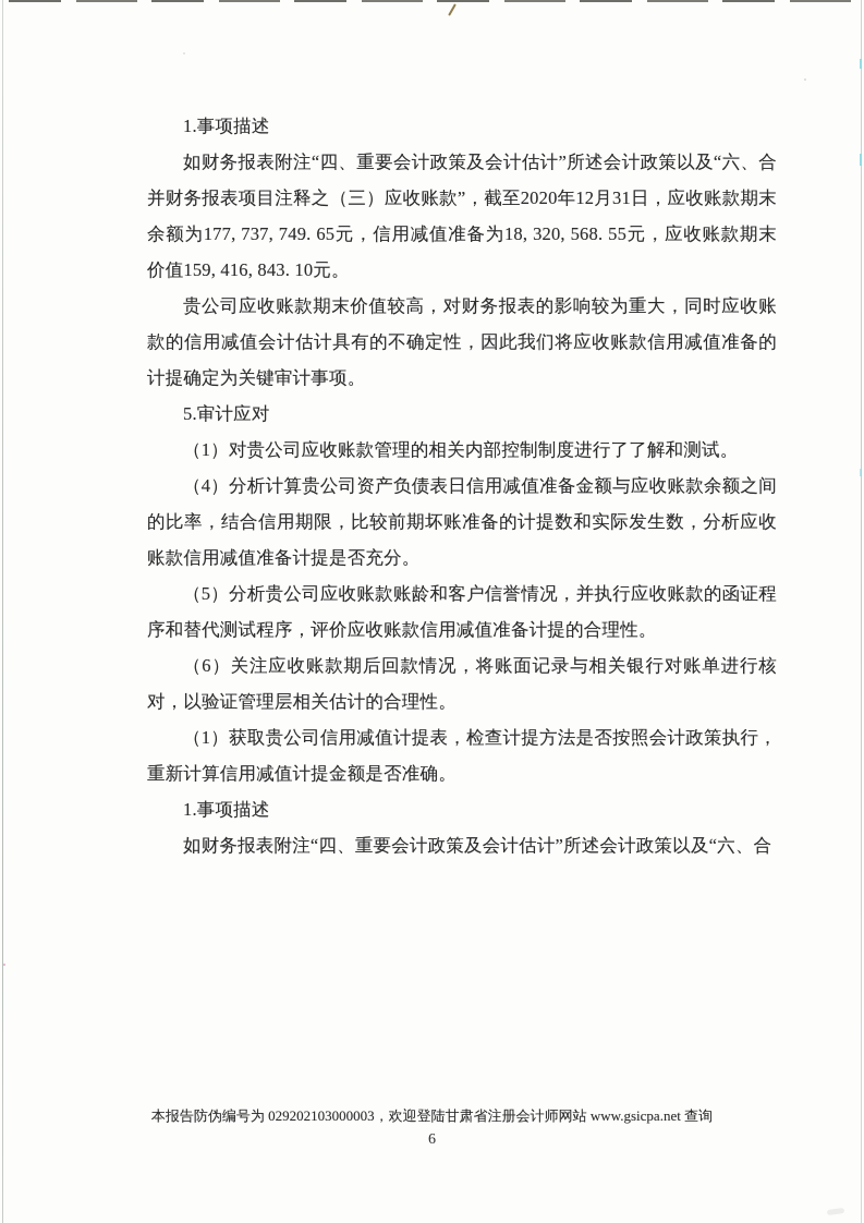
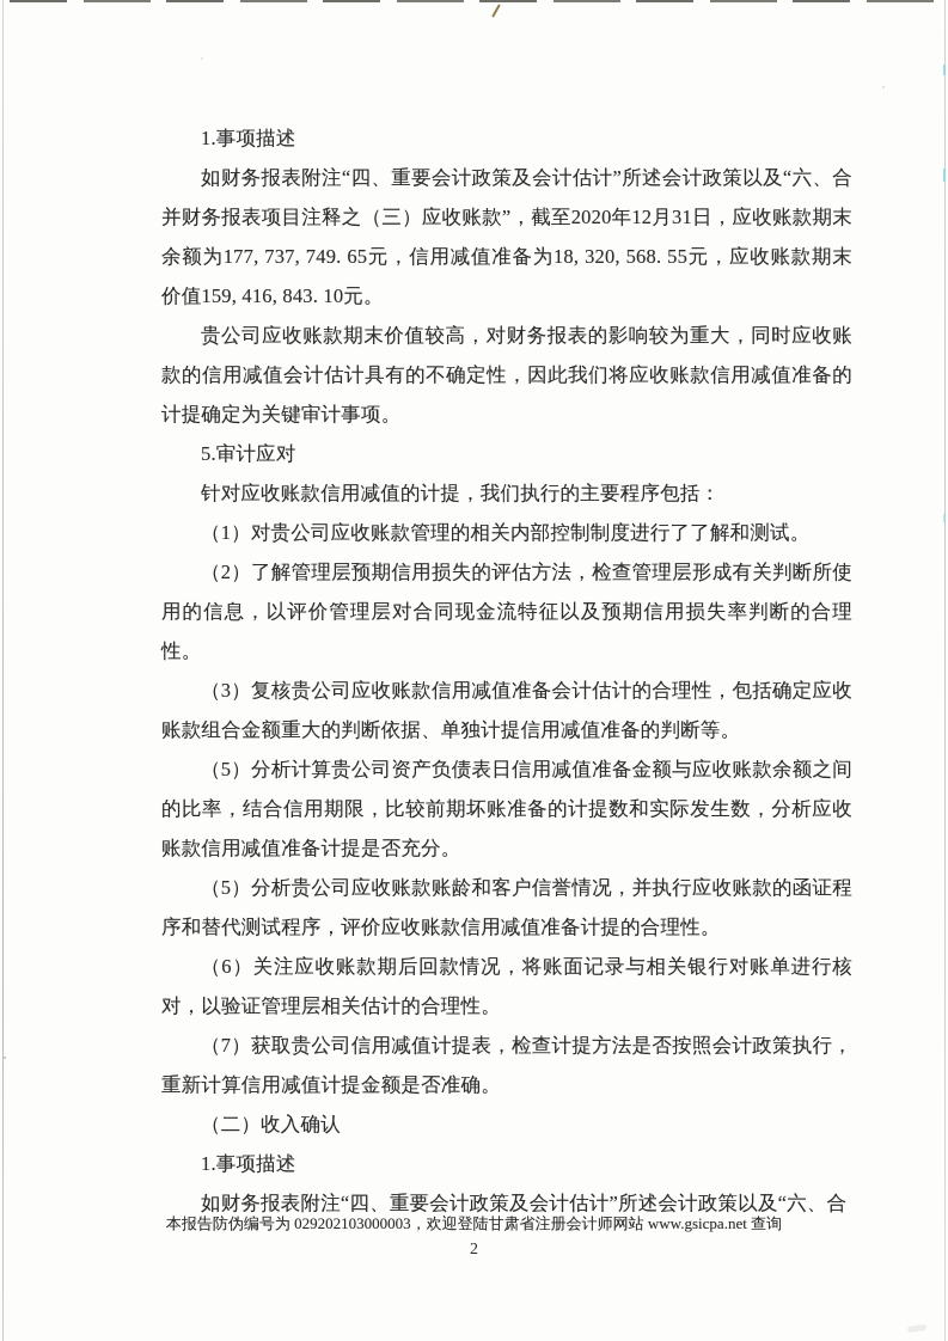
  1.事项描述
  如财务报表附注“四、重要会计政策及会计估计”所述会计政策以及“六、合并财务报表项目注释之（三）应收账款”，截至2020年12月31日，应收账款期末余额为177, 737, 749. 65元，信用减值准备为18, 320, 568. 55元，应收账款期末价值159, 416, 843. 10元。
  贵公司应收账款期末价值较高，对财务报表的影响较为重大，同时应收账款的信用减值会计估计具有的不确定性，因此我们将应收账款信用减值准备的计提确定为关键审计事项。
  5.审计应对
+ 针对应收账款信用减值的计提，我们执行的主要程序包括：
  （1）对贵公司应收账款管理的相关内部控制制度进行了了解和测试。
+ （2）了解管理层预期信用损失的评估方法，检查管理层形成有关判断所使用的信息，以评价管理层对合同现金流特征以及预期信用损失率判断的合理性。
+ （3）复核贵公司应收账款信用减值准备会计估计的合理性，包括确定应收账款组合金额重大的判断依据、单独计提信用减值准备的判断等。
- （4）分析计算贵公司资产负债表日信用减值准备金额与应收账款余额之间的比率，结合信用期限，比较前期坏账准备的计提数和实际发生数，分析应收账款信用减值准备计提是否充分。
+ （5）分析计算贵公司资产负债表日信用减值准备金额与应收账款余额之间的比率，结合信用期限，比较前期坏账准备的计提数和实际发生数，分析应收账款信用减值准备计提是否充分。
  （5）分析贵公司应收账款账龄和客户信誉情况，并执行应收账款的函证程序和替代测试程序，评价应收账款信用减值准备计提的合理性。
  （6）关注应收账款期后回款情况，将账面记录与相关银行对账单进行核对，以验证管理层相关估计的合理性。
- （1）获取贵公司信用减值计提表，检查计提方法是否按照会计政策执行，重新计算信用减值计提金额是否准确。
+ （7）获取贵公司信用减值计提表，检查计提方法是否按照会计政策执行，重新计算信用减值计提金额是否准确。
+ （二）收入确认
  1.事项描述
  如财务报表附注“四、重要会计政策及会计估计”所述会计政策以及“六、合
  本报告防伪编号为 029202103000003，欢迎登陆甘肃省注册会计师网站 www.gsicpa.net 查询
- 6
+ 2
